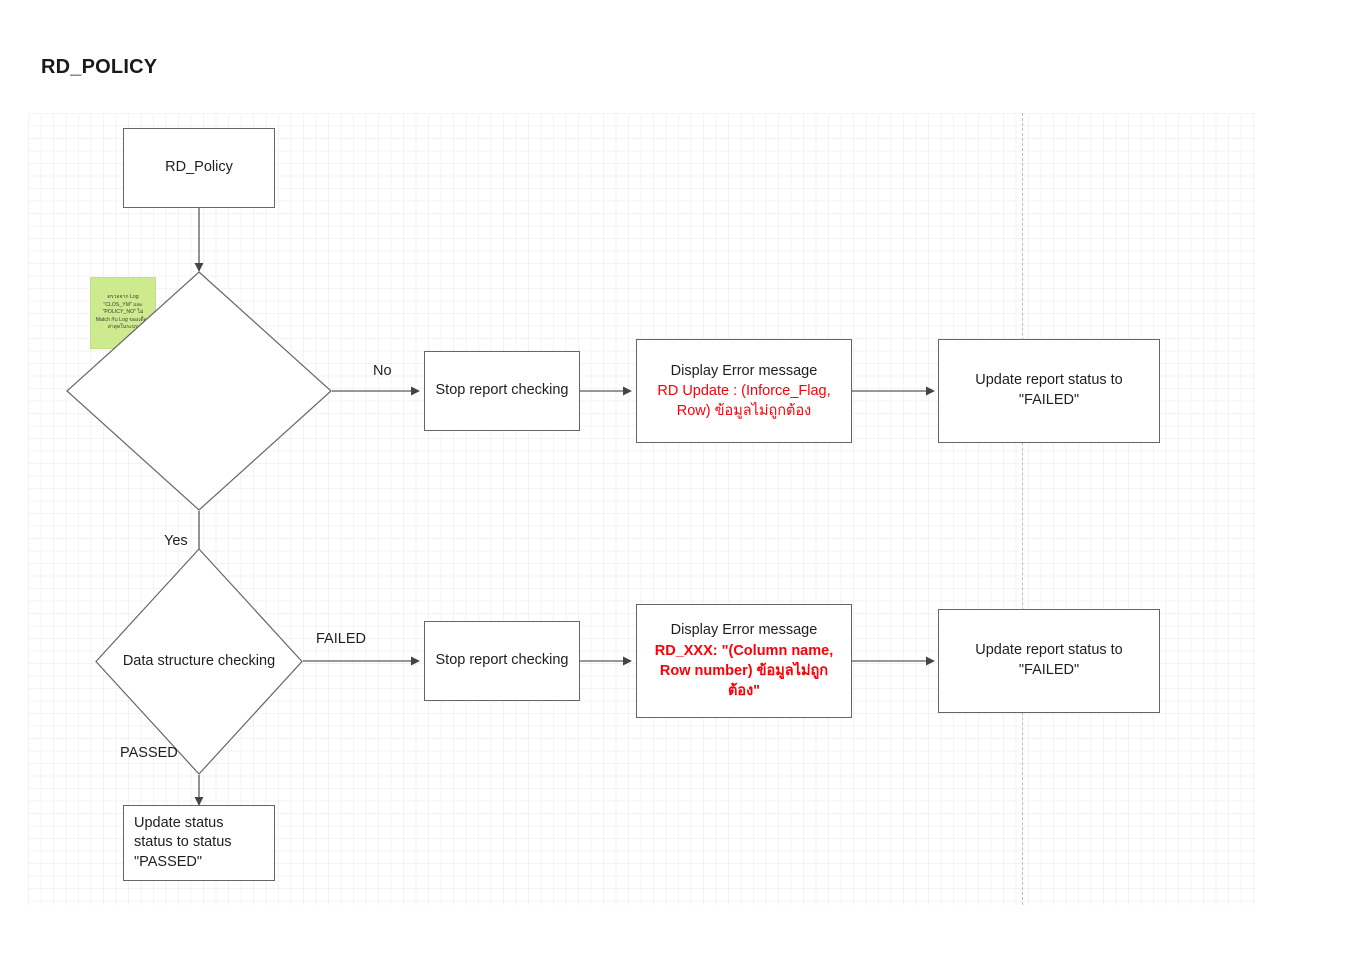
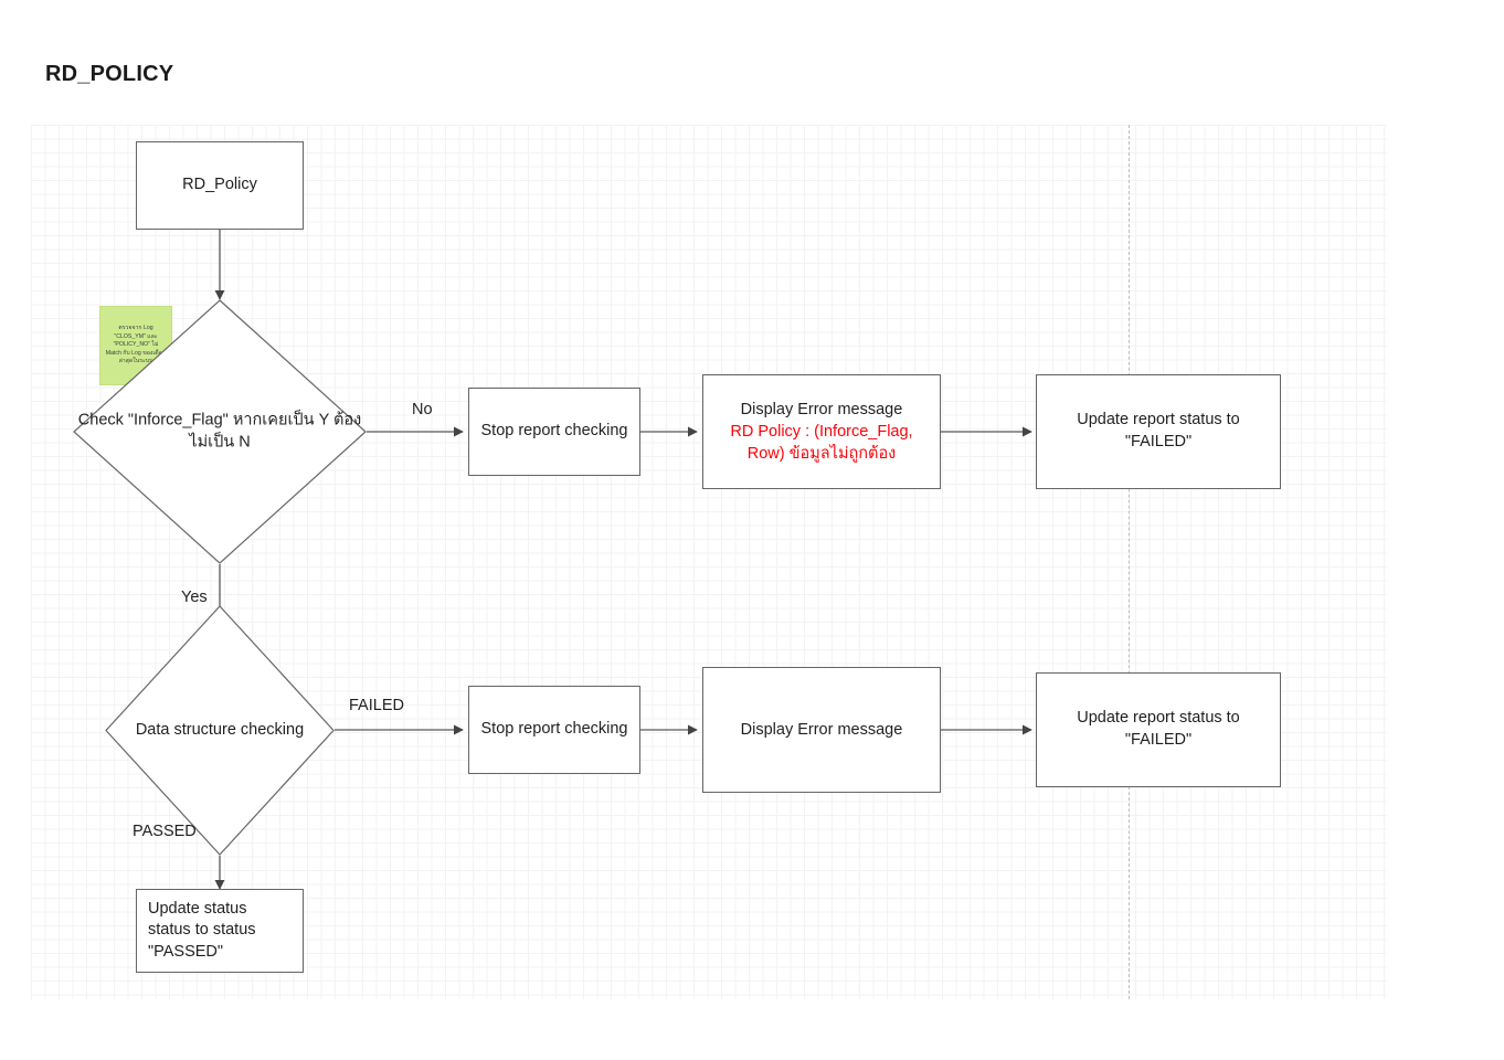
  RD_POLICY
  RD_Policy
+ Check "Inforce_Flag" หากเคยเป็น Y ต้องไม่เป็น N
  No
  Yes
  Stop report checking
  Display Error message
- RD Update : (Inforce_Flag, Row) ข้อมูลไม่ถูกต้อง
+ RD Policy : (Inforce_Flag, Row) ข้อมูลไม่ถูกต้อง
  Update report status to "FAILED"
  Data structure checking
  FAILED
  PASSED
  Stop report checking
  Display Error message
- RD_XXX: "(Column name, Row number) ข้อมูลไม่ถูกต้อง"
  Update report status to "FAILED"
  Update status status to status "PASSED"
